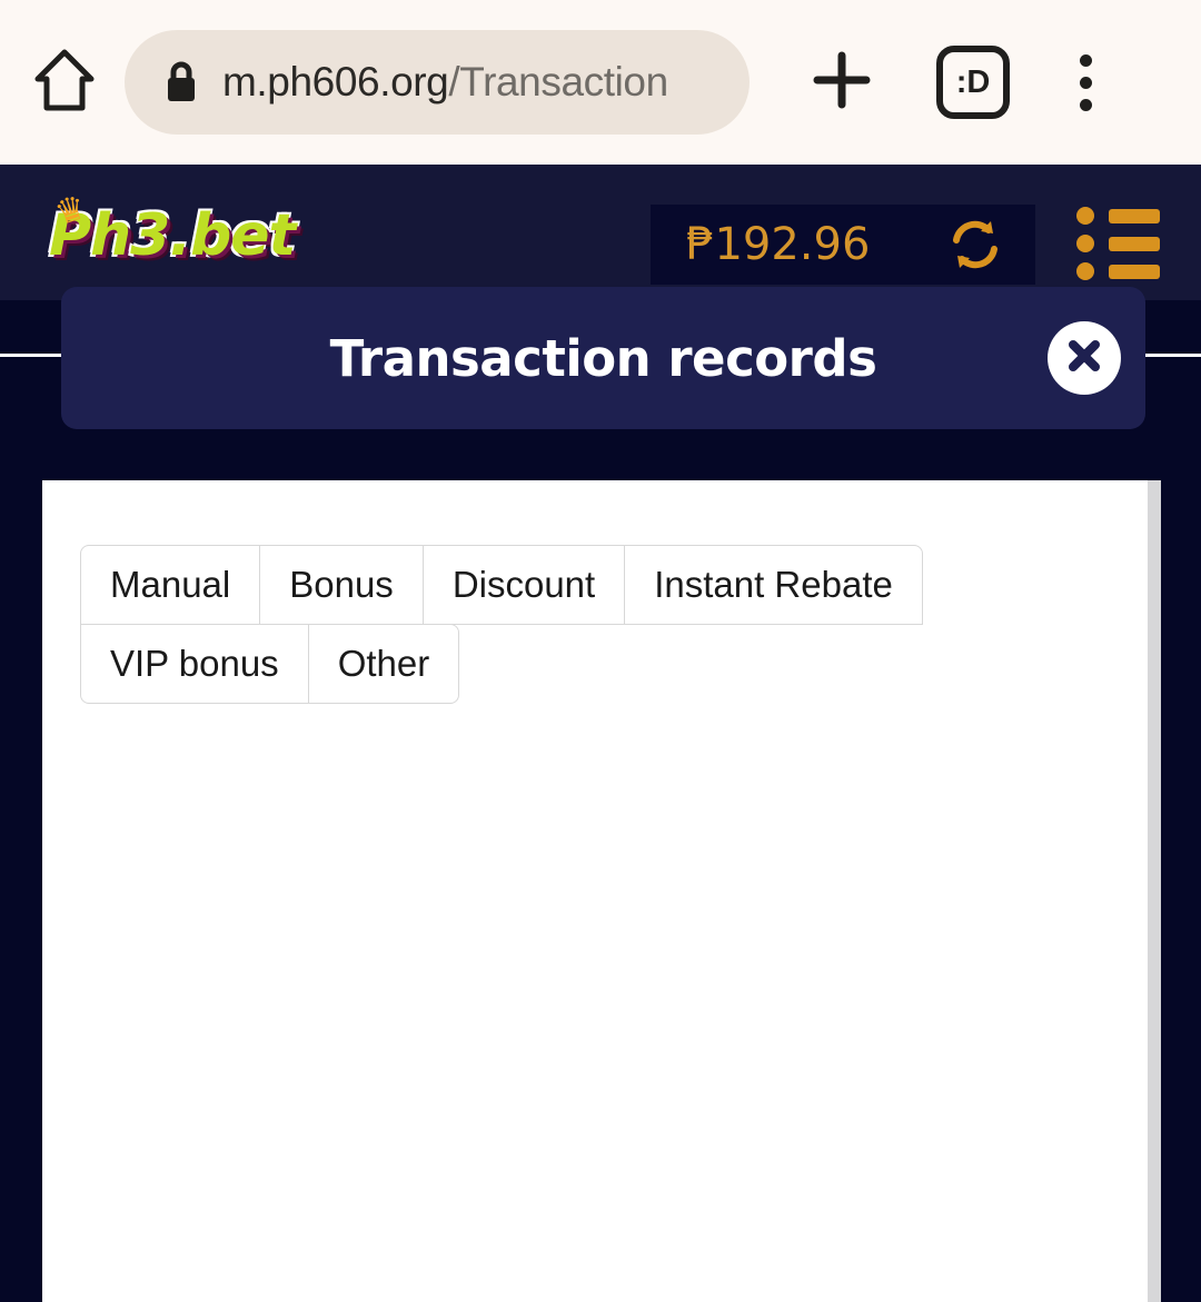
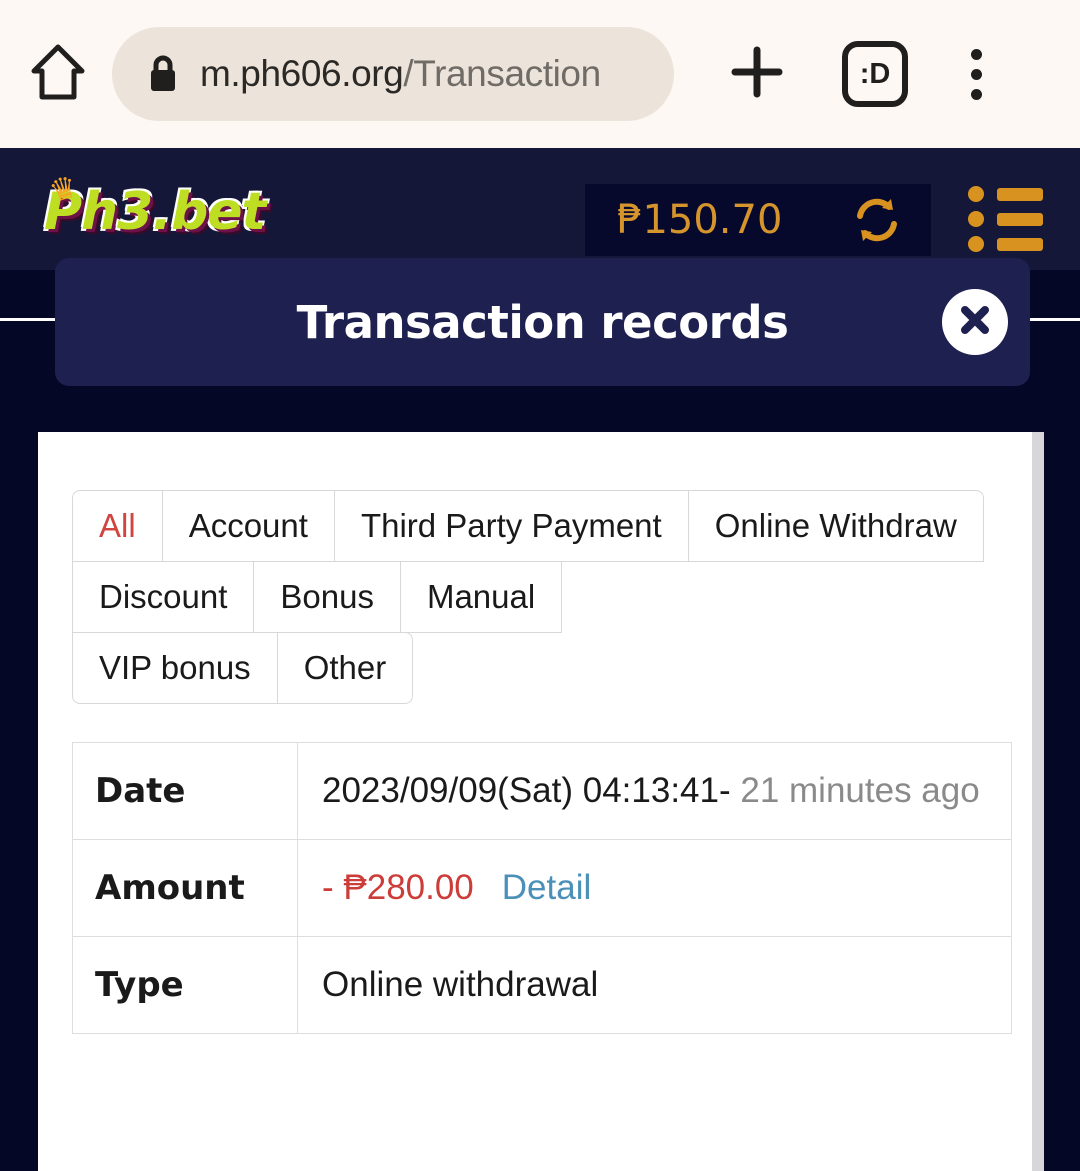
  m.ph606.org/Transaction
  :D
  Ph3.bet
- ₱192.96
+ ₱150.70
  Transaction records
+ All
+ Account
+ Third Party Payment
+ Online Withdraw
- Manual
+ Discount
  Bonus
- Discount
+ Manual
- Instant Rebate
  VIP bonus
  Other
+ Date	2023/09/09(Sat) 04:13:41- 21 minutes ago
+ Amount	- ₱280.00 Detail
+ Type	Online withdrawal
